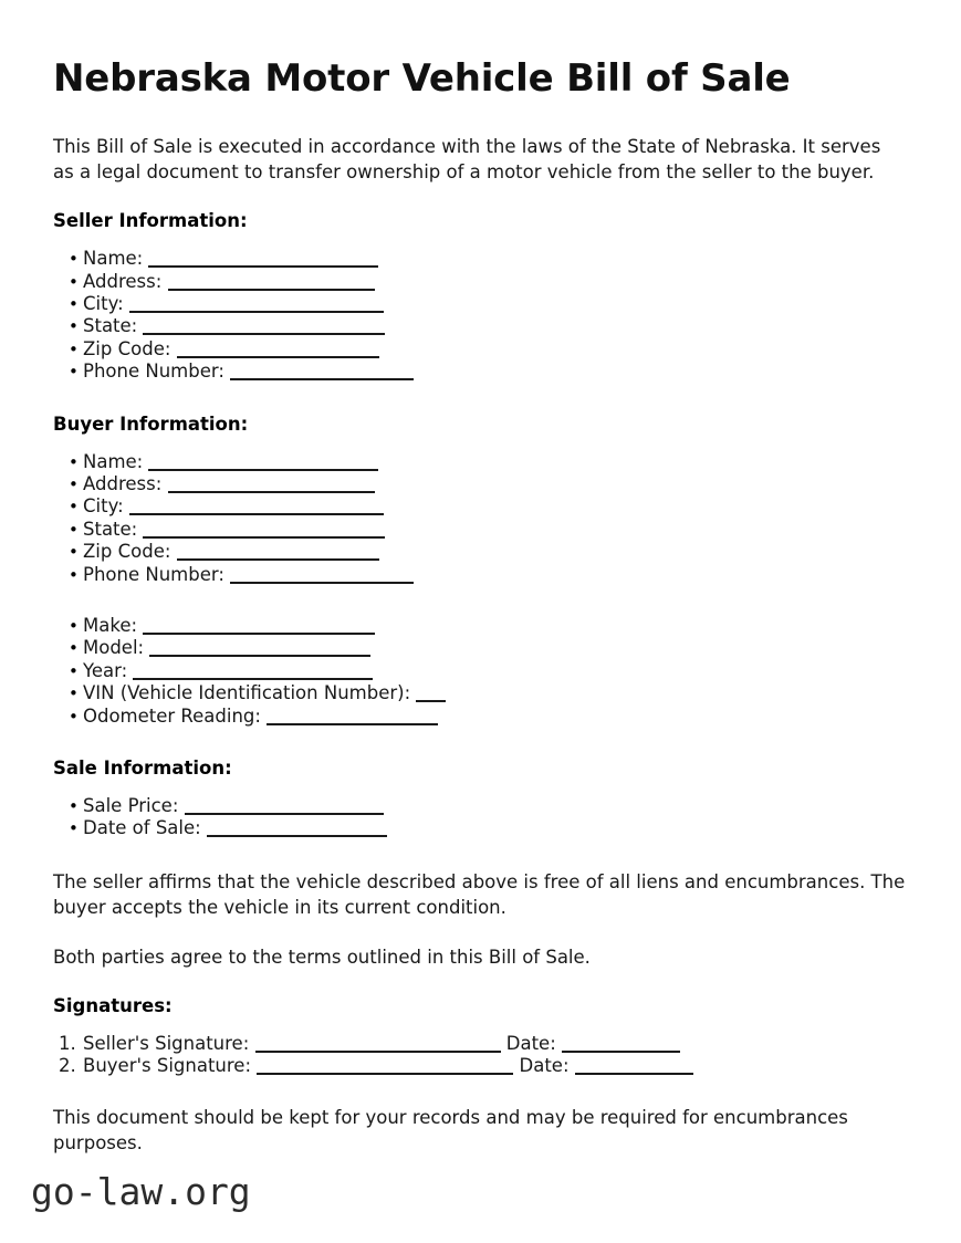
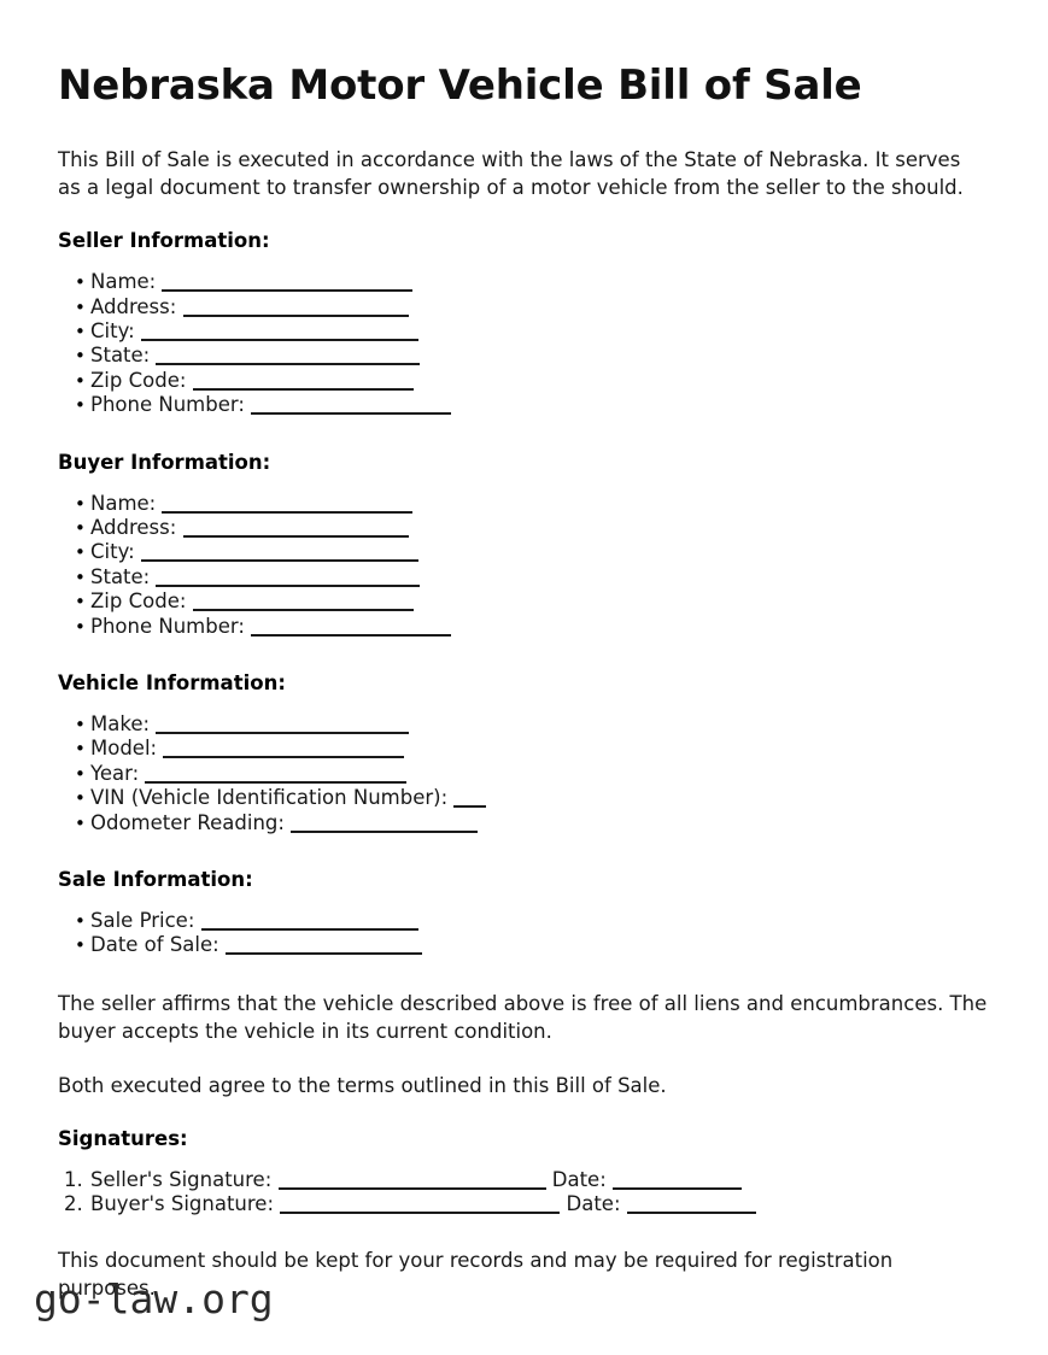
  Nebraska Motor Vehicle Bill of Sale
- This Bill of Sale is executed in accordance with the laws of the State of Nebraska. It serves as a legal document to transfer ownership of a motor vehicle from the seller to the buyer.
+ This Bill of Sale is executed in accordance with the laws of the State of Nebraska. It serves as a legal document to transfer ownership of a motor vehicle from the seller to the should.
  Seller Information:
  Name:
  Address:
  City:
  State:
  Zip Code:
  Phone Number:
  Buyer Information:
  Name:
  Address:
  City:
  State:
  Zip Code:
  Phone Number:
+ Vehicle Information:
  Make:
  Model:
  Year:
  VIN (Vehicle Identification Number):
  Odometer Reading:
  Sale Information:
  Sale Price:
  Date of Sale:
  The seller affirms that the vehicle described above is free of all liens and encumbrances. The buyer accepts the vehicle in its current condition.
- Both parties agree to the terms outlined in this Bill of Sale.
+ Both executed agree to the terms outlined in this Bill of Sale.
  Signatures:
  Seller's Signature: Date:
  Buyer's Signature: Date:
- This document should be kept for your records and may be required for encumbrances purposes.
+ This document should be kept for your records and may be required for registration purposes.
  go-law.org
